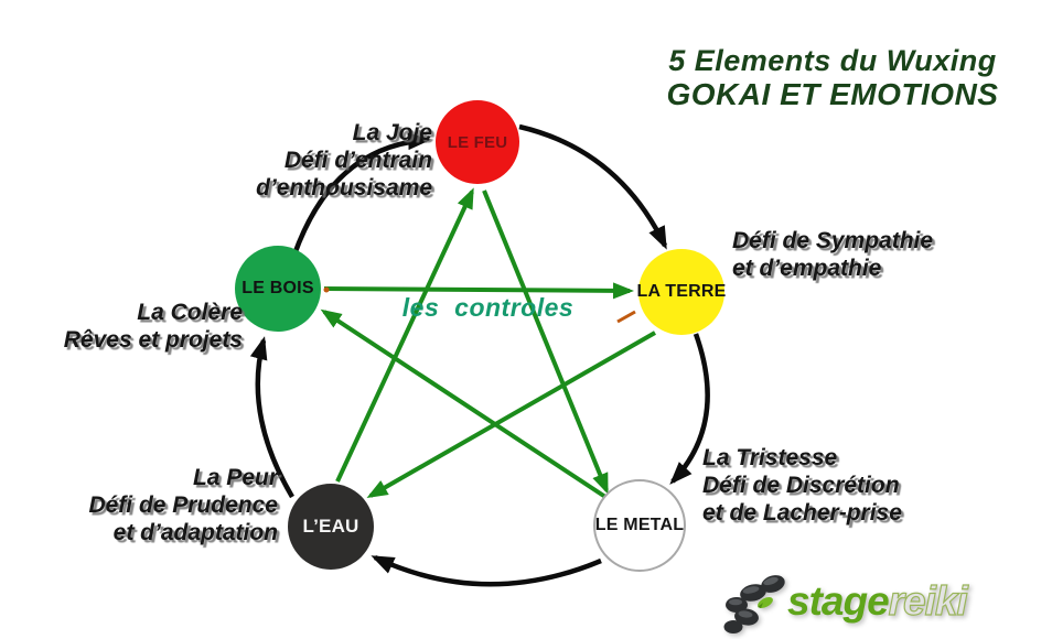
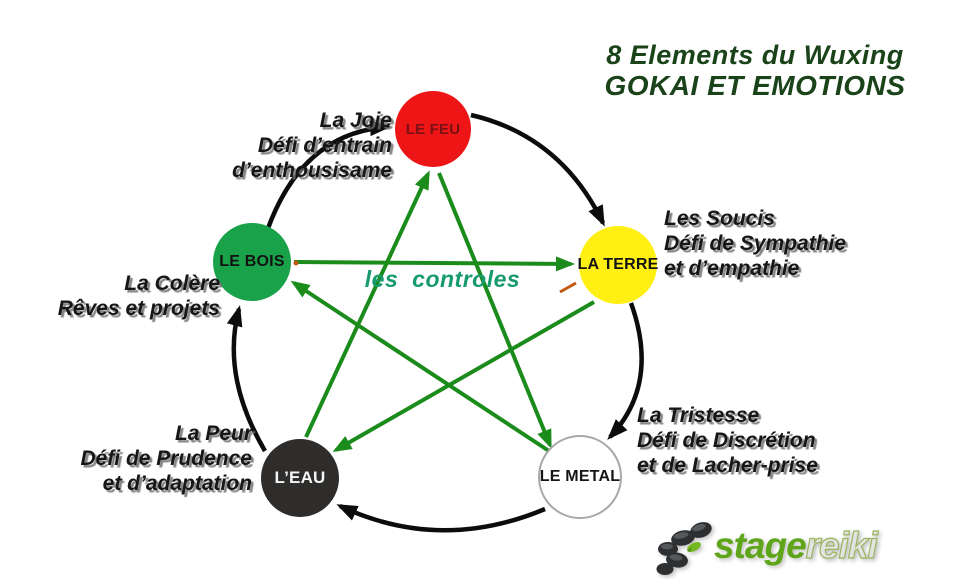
- 5 Elements du Wuxing
+ 8 Elements du Wuxing
  GOKAI ET EMOTIONS
  LE FEU
  LA TERRE
  LE METAL
  L’EAU
  LE BOIS
  La Joie
  Défi d’entrain
  d’enthousisame
+ Les Soucis
  Défi de Sympathie
  et d’empathie
  La Tristesse
  Défi de Discrétion
  et de Lacher-prise
  La Peur
  Défi de Prudence
  et d’adaptation
  La Colère
  Rêves et projets
  les controles
  stage
  reiki
